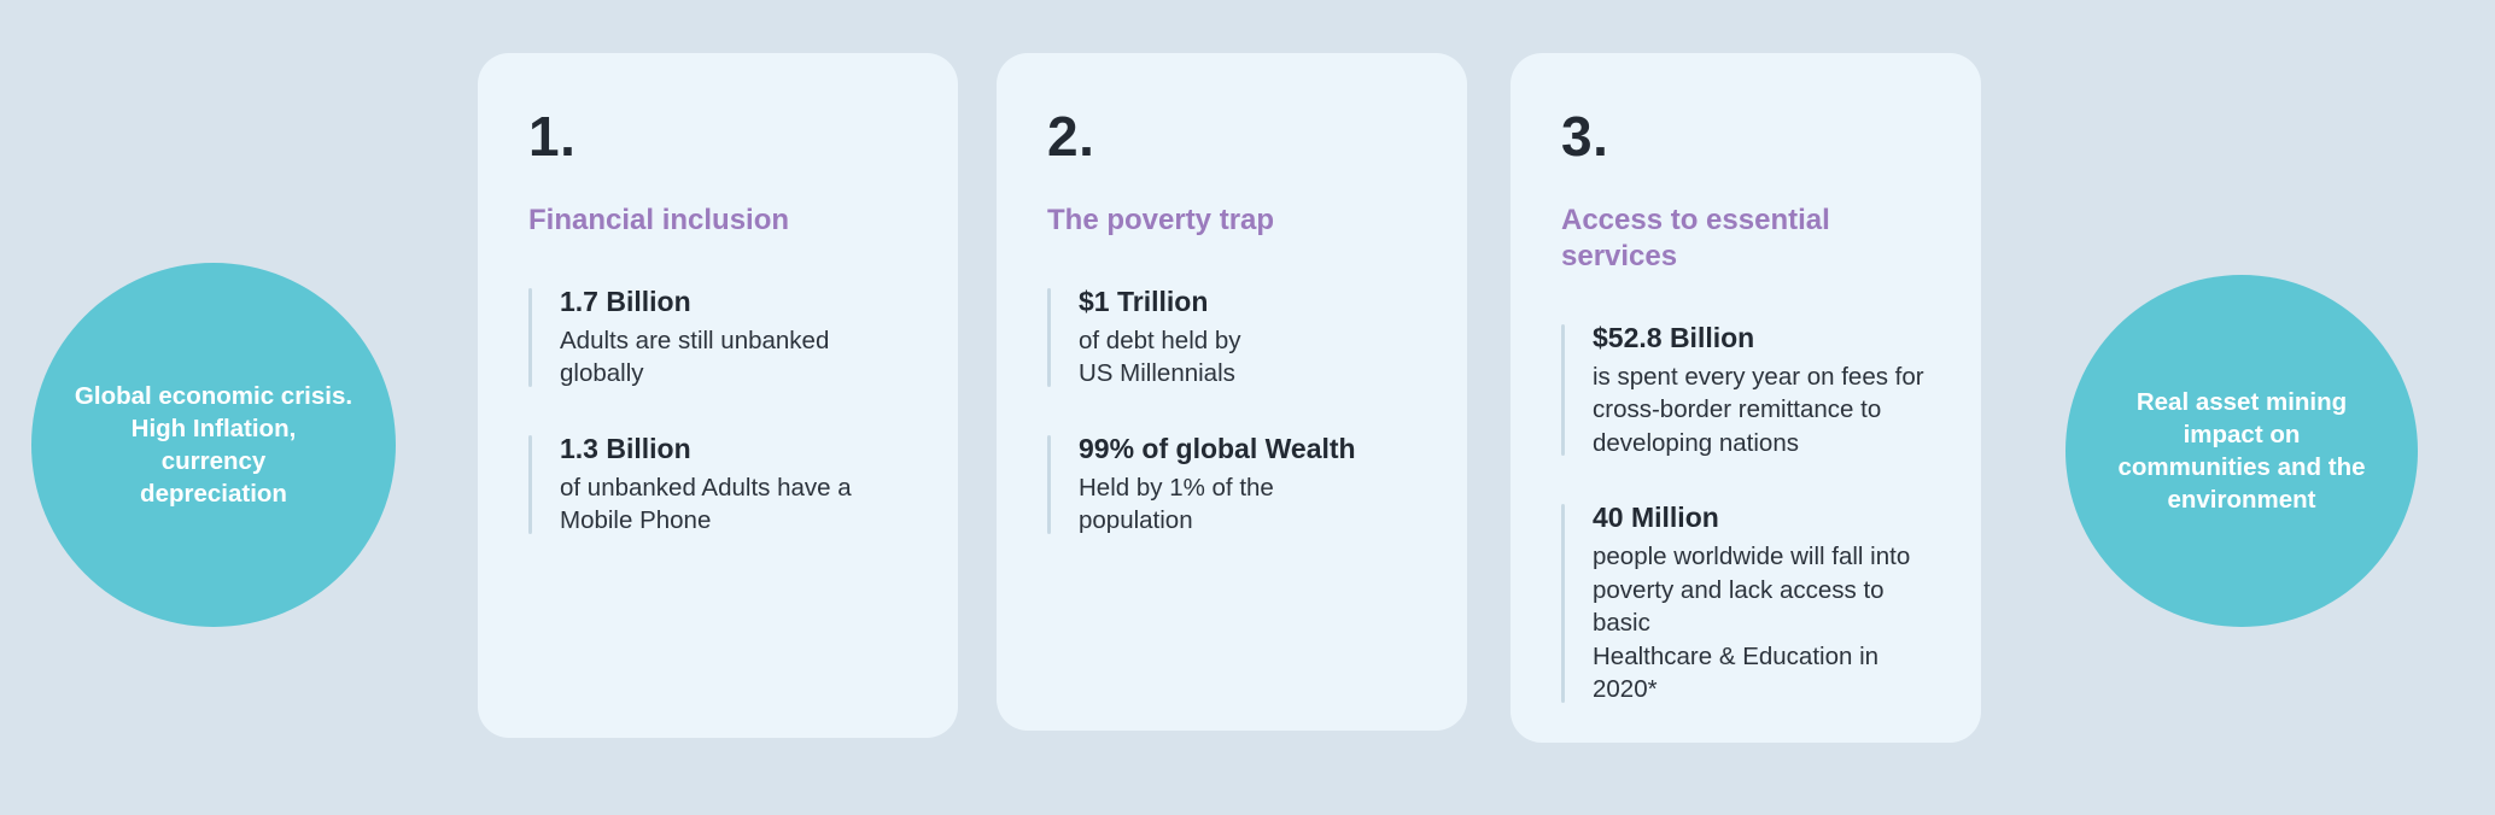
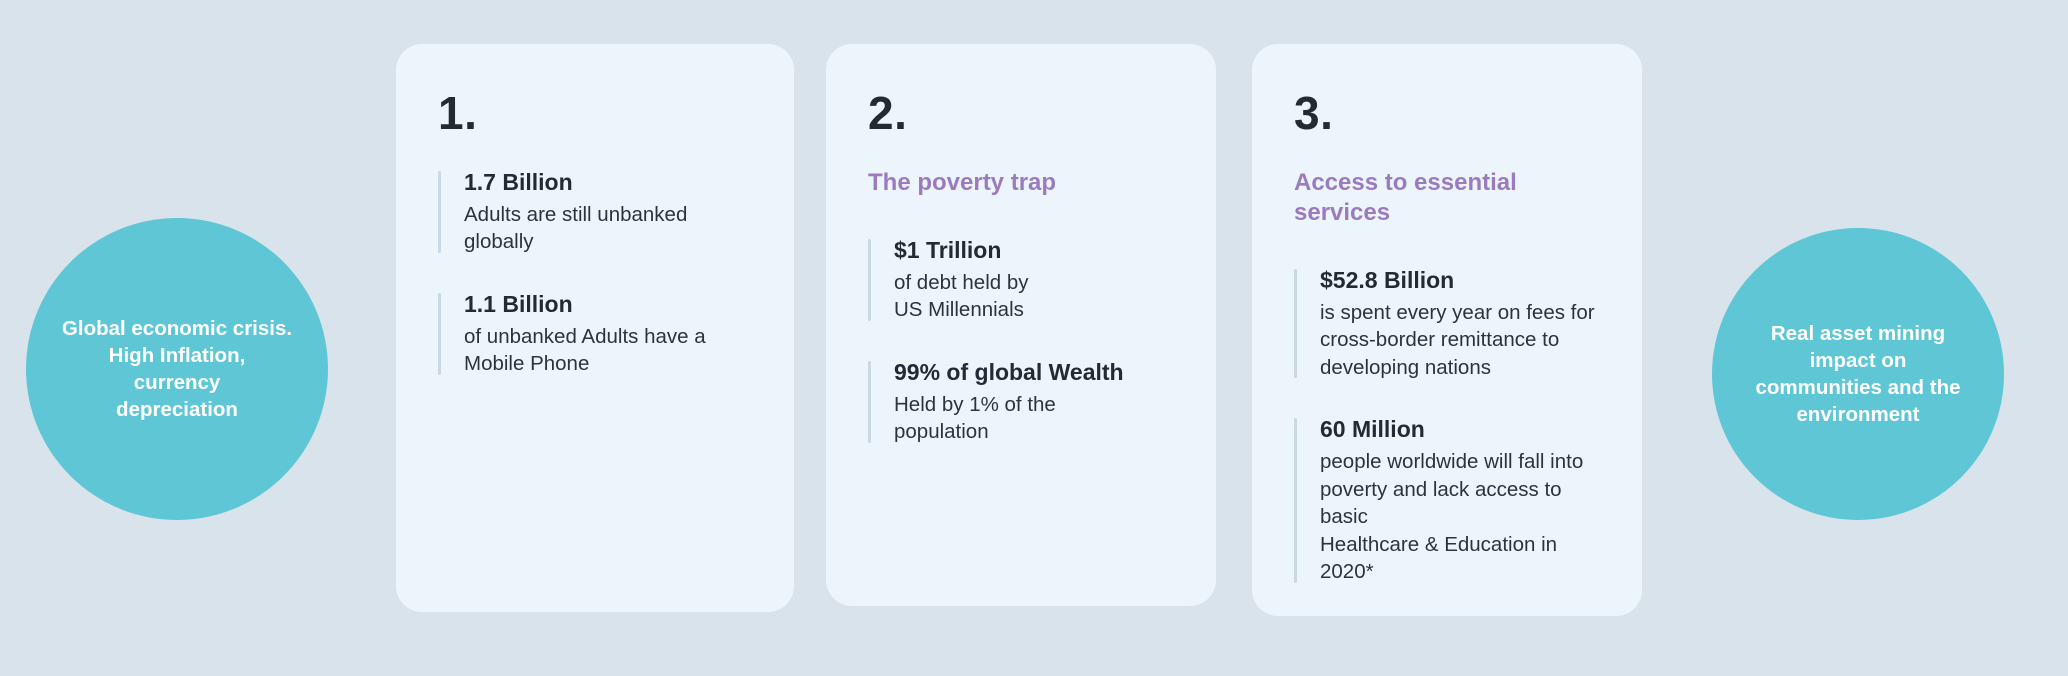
  Global economic crisis.
  High Inflation,
  currency
  depreciation
  1.
- Financial inclusion
  1.7 Billion
  Adults are still unbanked
  globally
- 1.3 Billion
+ 1.1 Billion
  of unbanked Adults have a
  Mobile Phone
  2.
  The poverty trap
  $1 Trillion
  of debt held by
  US Millennials
  99% of global Wealth
  Held by 1% of the
  population
  3.
  Access to essential services
  $52.8 Billion
  is spent every year on fees for
  cross-border remittance to
  developing nations
- 40 Million
+ 60 Million
  people worldwide will fall into
  poverty and lack access to basic
  Healthcare & Education in 2020*
  Real asset mining
  impact on
  communities and the
  environment
